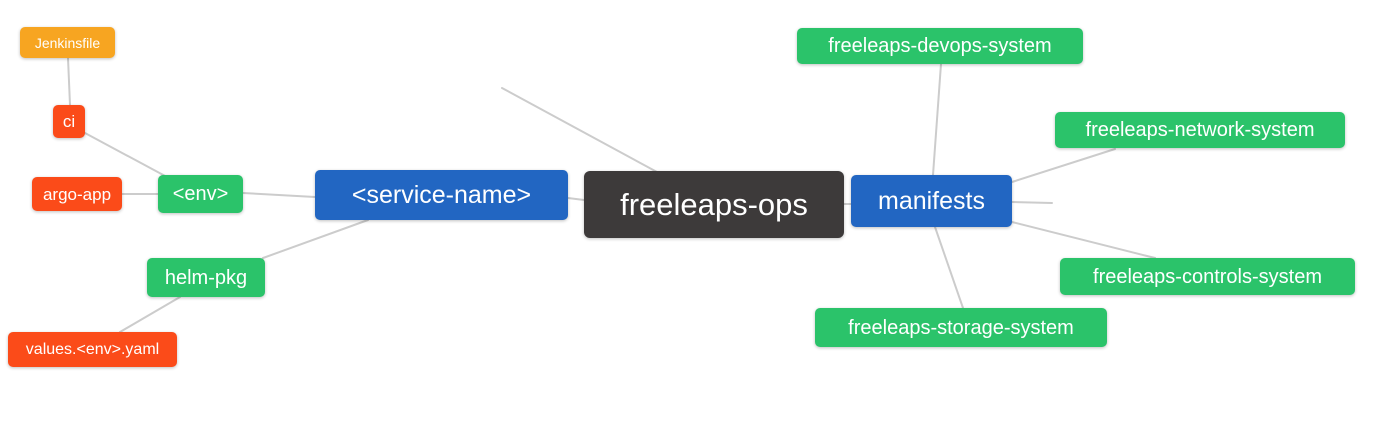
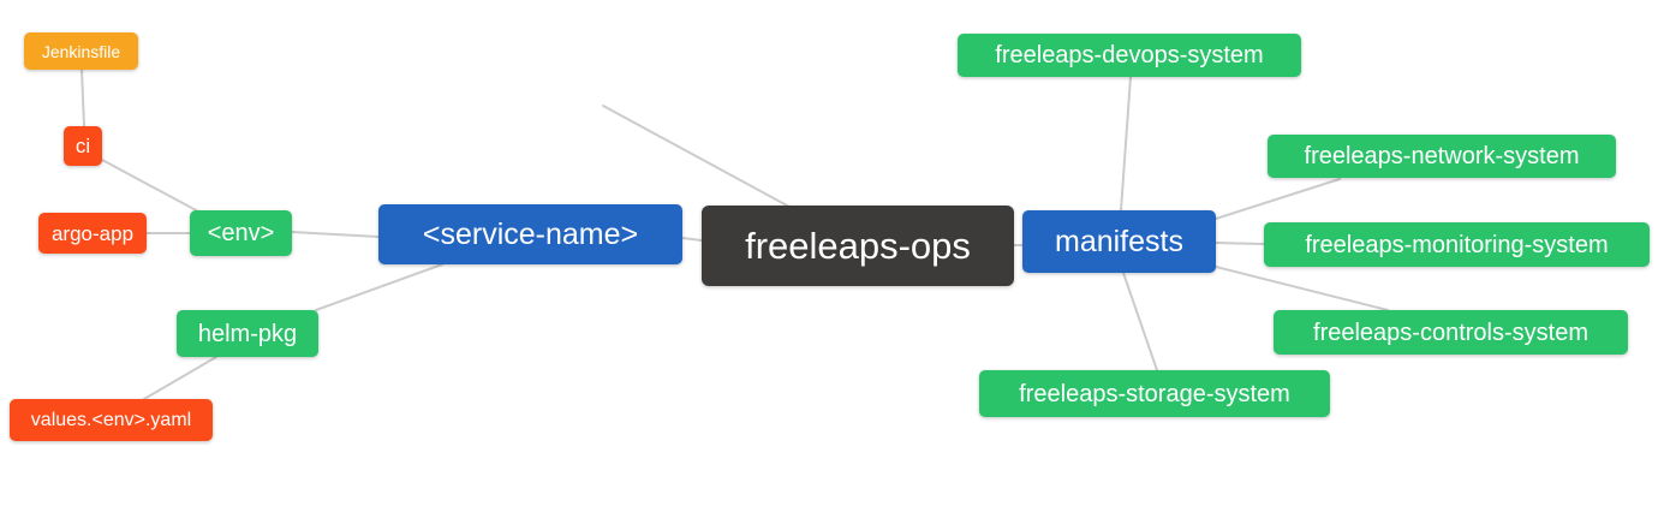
  Jenkinsfile
  ci
  argo-app
  <env>
  helm-pkg
  values.<env>.yaml
  <service-name>
  freeleaps-ops
  manifests
  freeleaps-devops-system
  freeleaps-network-system
+ freeleaps-monitoring-system
  freeleaps-controls-system
  freeleaps-storage-system
